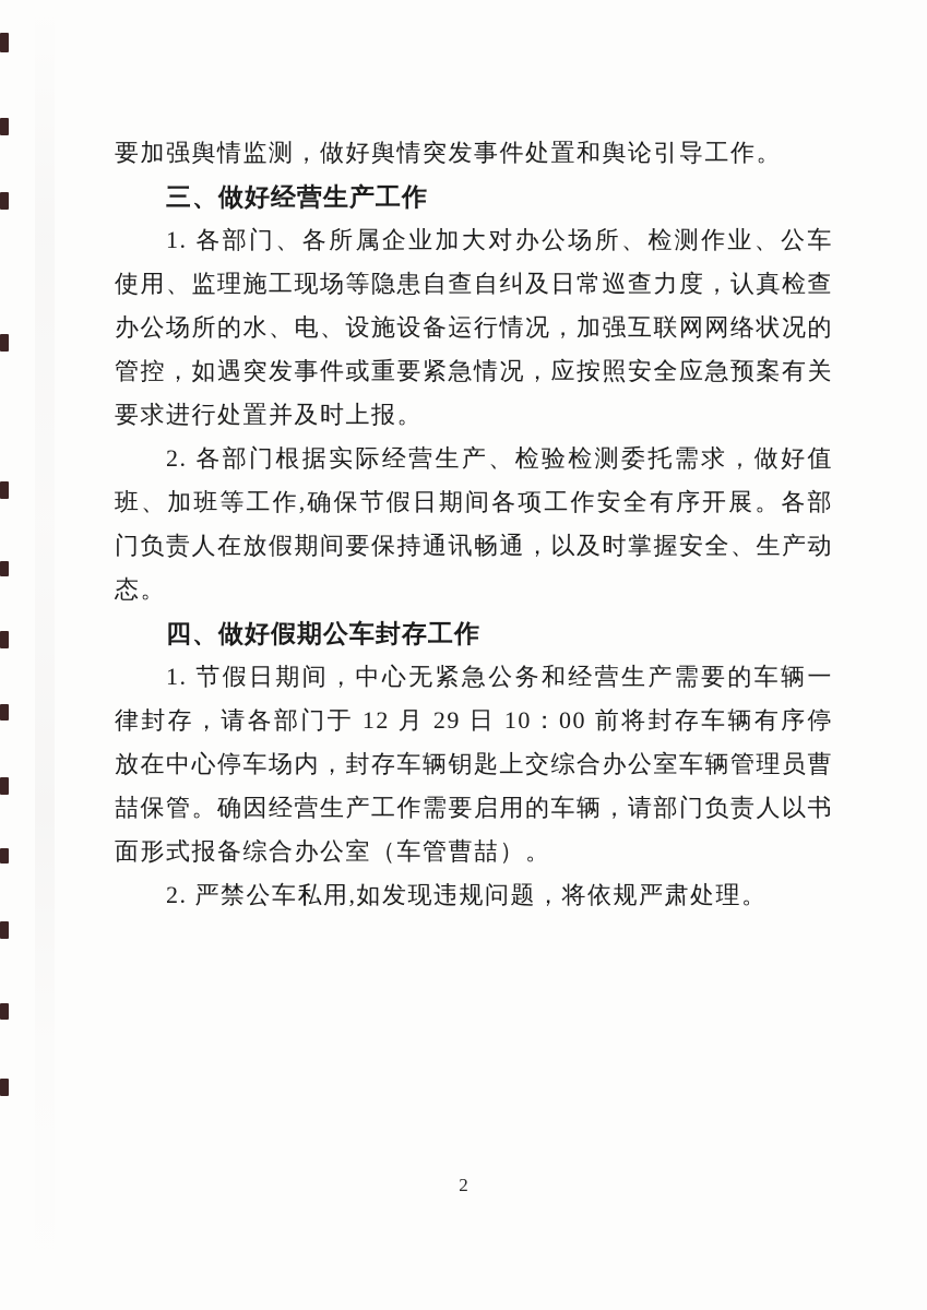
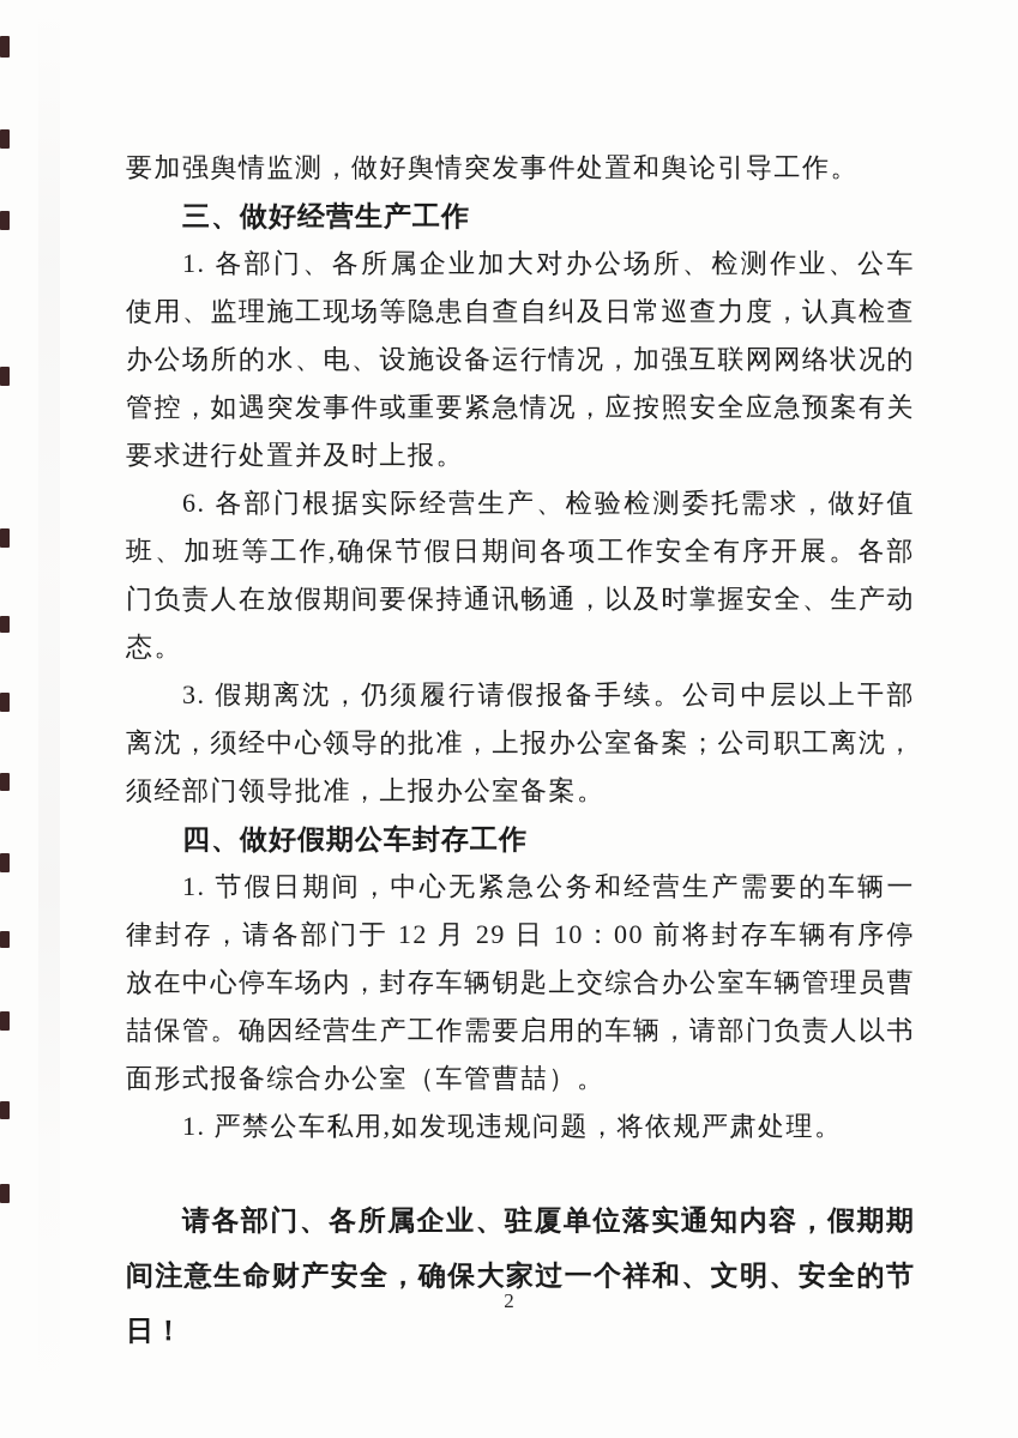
  要加强舆情监测，做好舆情突发事件处置和舆论引导工作。
  三、做好经营生产工作
  1. 各部门、各所属企业加大对办公场所、检测作业、公车使用、监理施工现场等隐患自查自纠及日常巡查力度，认真检查办公场所的水、电、设施设备运行情况，加强互联网网络状况的管控，如遇突发事件或重要紧急情况，应按照安全应急预案有关要求进行处置并及时上报。
- 2. 各部门根据实际经营生产、检验检测委托需求，做好值班、加班等工作,确保节假日期间各项工作安全有序开展。各部门负责人在放假期间要保持通讯畅通，以及时掌握安全、生产动态。
+ 6. 各部门根据实际经营生产、检验检测委托需求，做好值班、加班等工作,确保节假日期间各项工作安全有序开展。各部门负责人在放假期间要保持通讯畅通，以及时掌握安全、生产动态。
+ 3. 假期离沈，仍须履行请假报备手续。公司中层以上干部离沈，须经中心领导的批准，上报办公室备案；公司职工离沈，须经部门领导批准，上报办公室备案。
  四、做好假期公车封存工作
  1. 节假日期间，中心无紧急公务和经营生产需要的车辆一律封存，请各部门于 12 月 29 日 10：00 前将封存车辆有序停放在中心停车场内，封存车辆钥匙上交综合办公室车辆管理员曹喆保管。确因经营生产工作需要启用的车辆，请部门负责人以书面形式报备综合办公室（车管曹喆）。
- 2. 严禁公车私用,如发现违规问题，将依规严肃处理。
+ 1. 严禁公车私用,如发现违规问题，将依规严肃处理。
+ 请各部门、各所属企业、驻厦单位落实通知内容，假期期间注意生命财产安全，确保大家过一个祥和、文明、安全的节日！
  2
